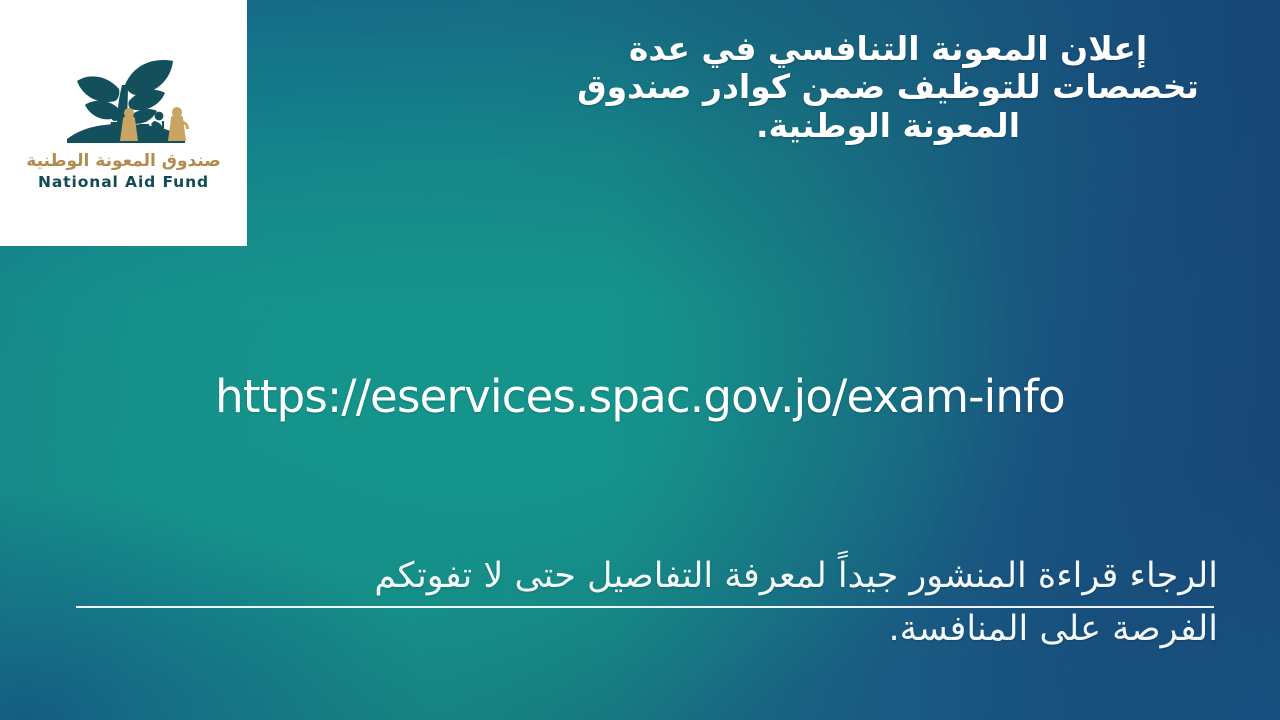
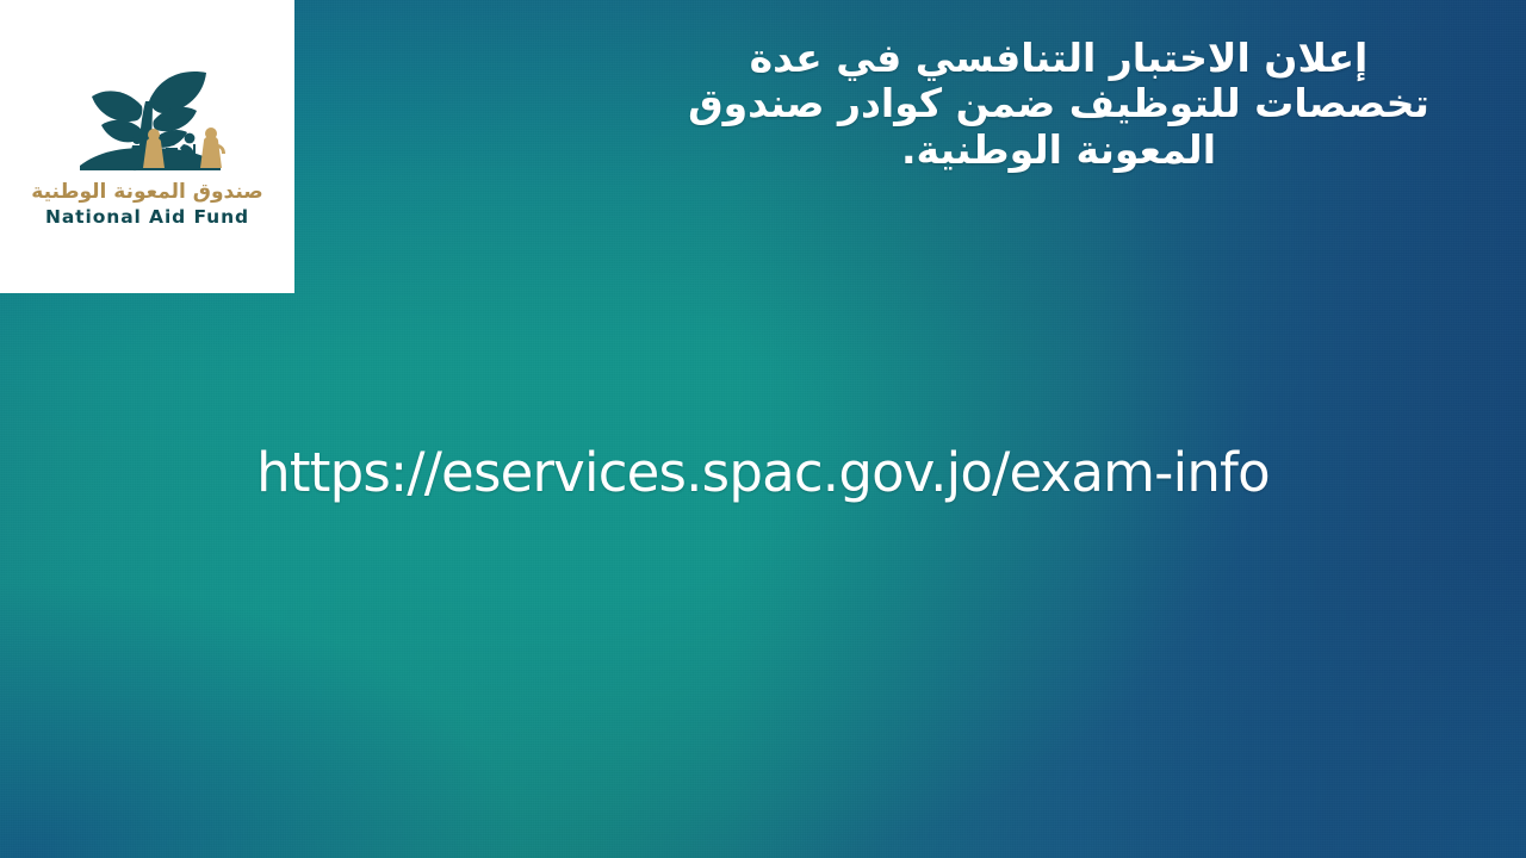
  صندوق المعونة الوطنية
  National Aid Fund
- إعلان المعونة التنافسي في عدة تخصصات للتوظيف ضمن كوادر صندوق المعونة الوطنية.
+ إعلان الاختبار التنافسي في عدة تخصصات للتوظيف ضمن كوادر صندوق المعونة الوطنية.
  https://eservices.spac.gov.jo/exam-info
- الرجاء قراءة المنشور جيداً لمعرفة التفاصيل حتى لا تفوتكم
- الفرصة على المنافسة.
